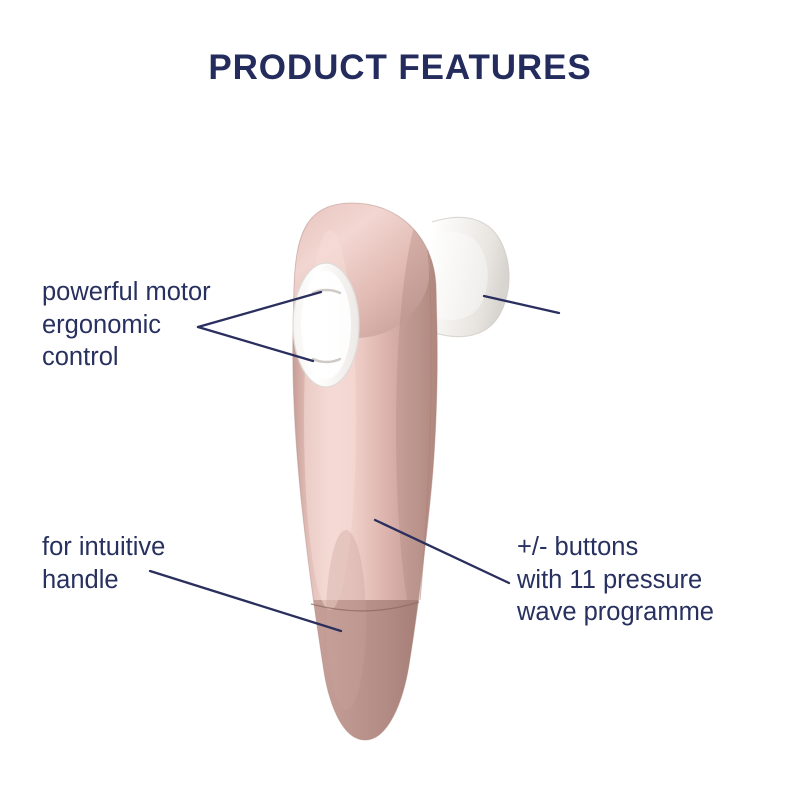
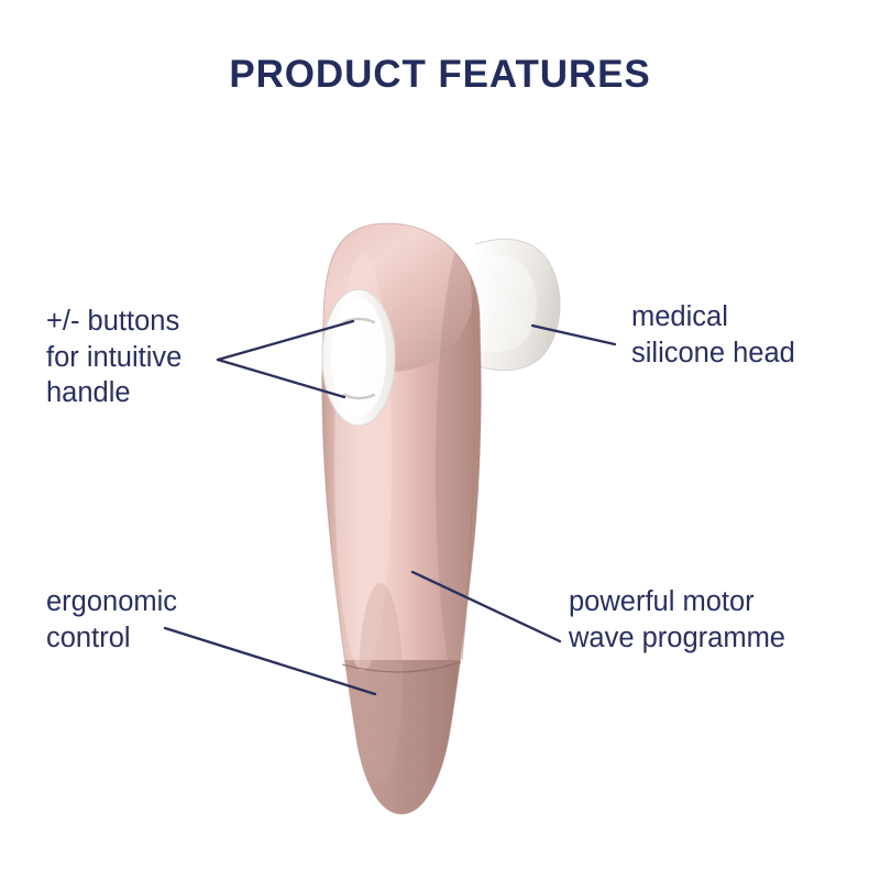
  PRODUCT FEATURES
- powerful motor
+ +/- buttons
- ergonomic
+ for intuitive
- control
+ handle
+ medical
+ silicone head
- for intuitive
+ ergonomic
- handle
+ control
- +/- buttons
+ powerful motor
- with 11 pressure
  wave programme
